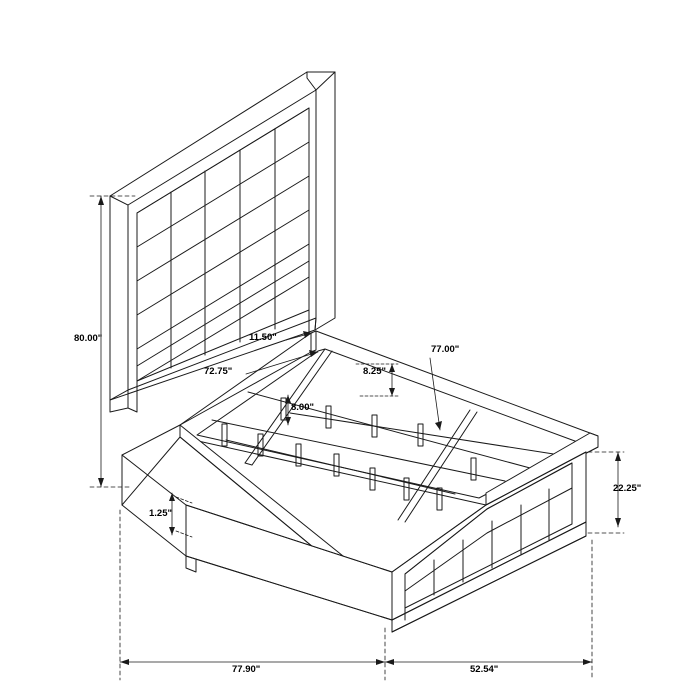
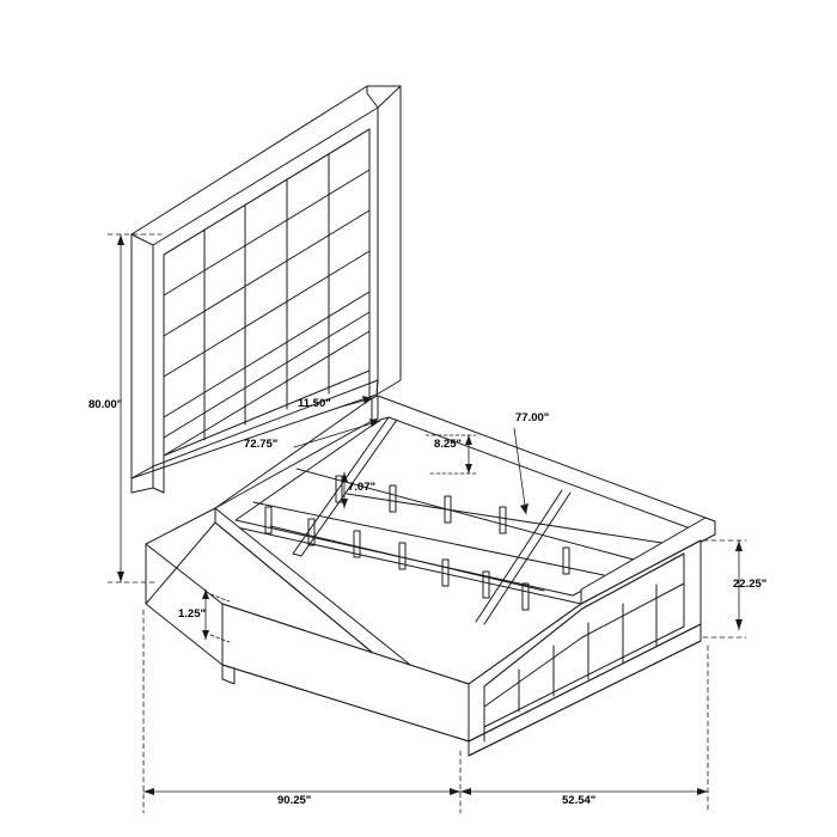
  80.00"
  1.25"
  22.25"
- 8.00"
+ 7.07"
  8.25"
  11.50"
  72.75"
  77.00"
- 77.90"
+ 90.25"
  52.54"
